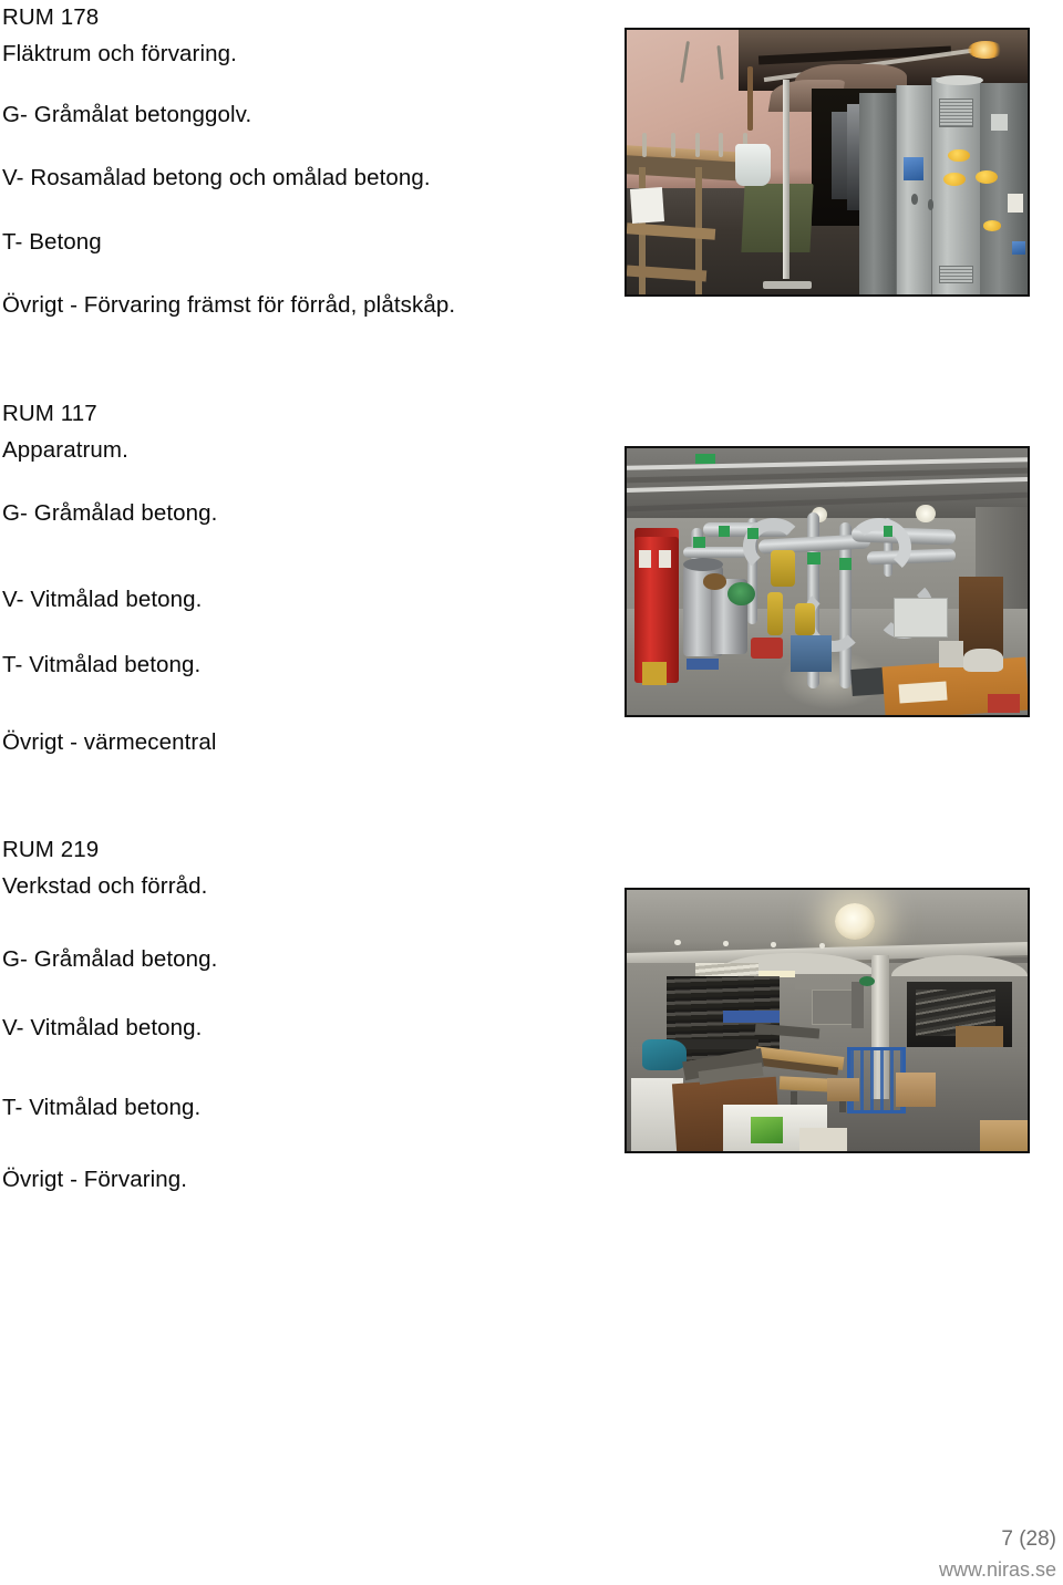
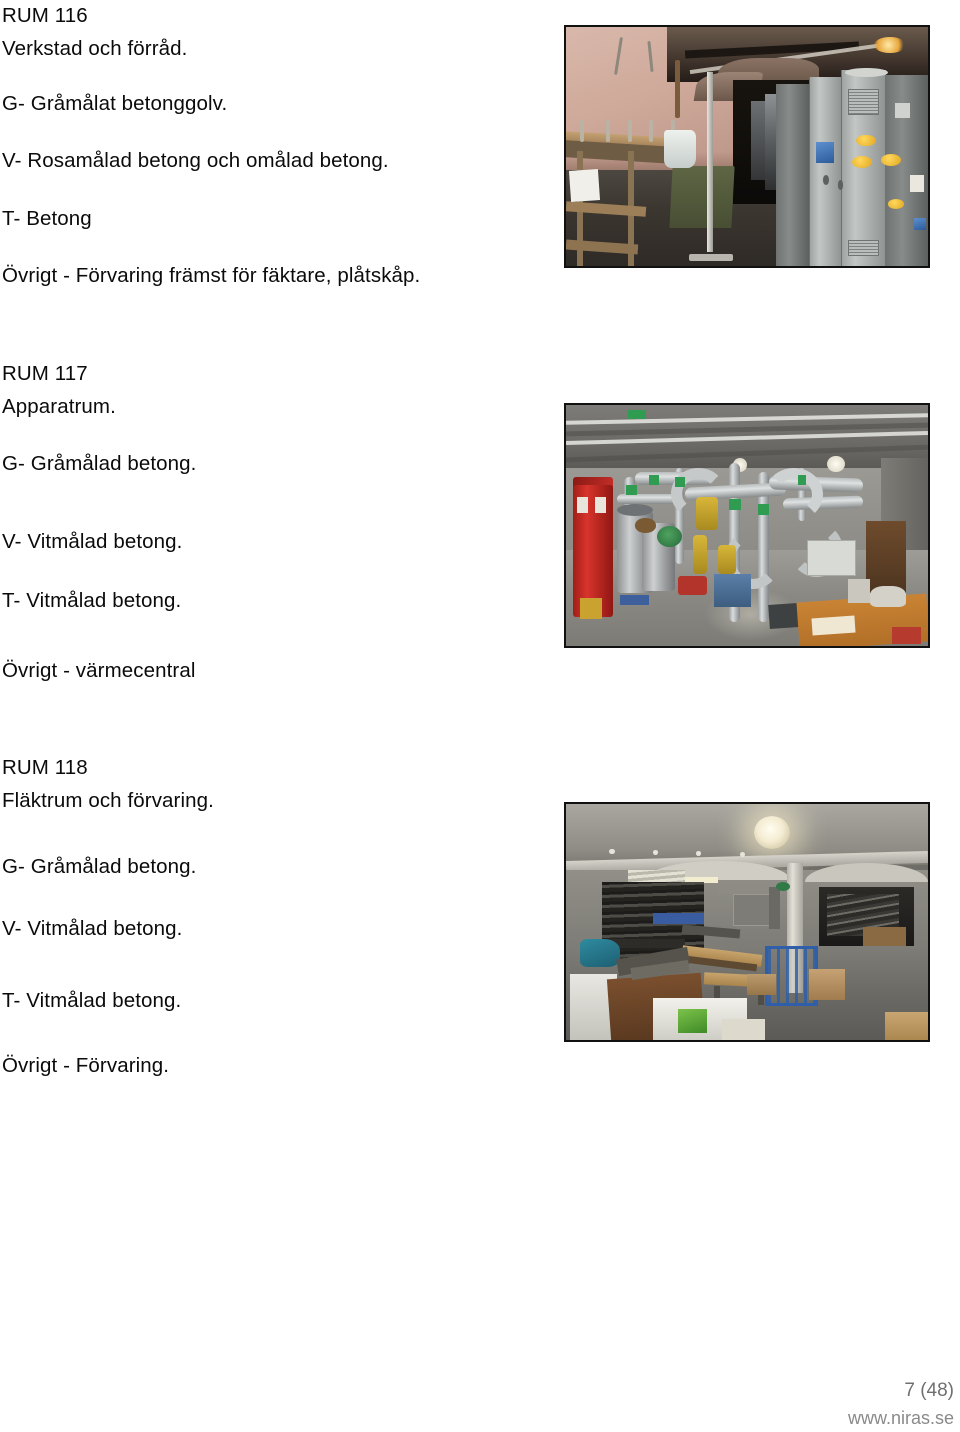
- RUM 178
+ RUM 116
- Fläktrum och förvaring.
+ Verkstad och förråd.
  G- Gråmålat betonggolv.
  V- Rosamålad betong och omålad betong.
  T- Betong
- Övrigt - Förvaring främst för förråd, plåtskåp.
+ Övrigt - Förvaring främst för fäktare, plåtskåp.
  RUM 117
  Apparatrum.
  G- Gråmålad betong.
  V- Vitmålad betong.
  T- Vitmålad betong.
  Övrigt - värmecentral
- RUM 219
+ RUM 118
- Verkstad och förråd.
+ Fläktrum och förvaring.
  G- Gråmålad betong.
  V- Vitmålad betong.
  T- Vitmålad betong.
  Övrigt - Förvaring.
- 7 (28)
+ 7 (48)
  www.niras.se
